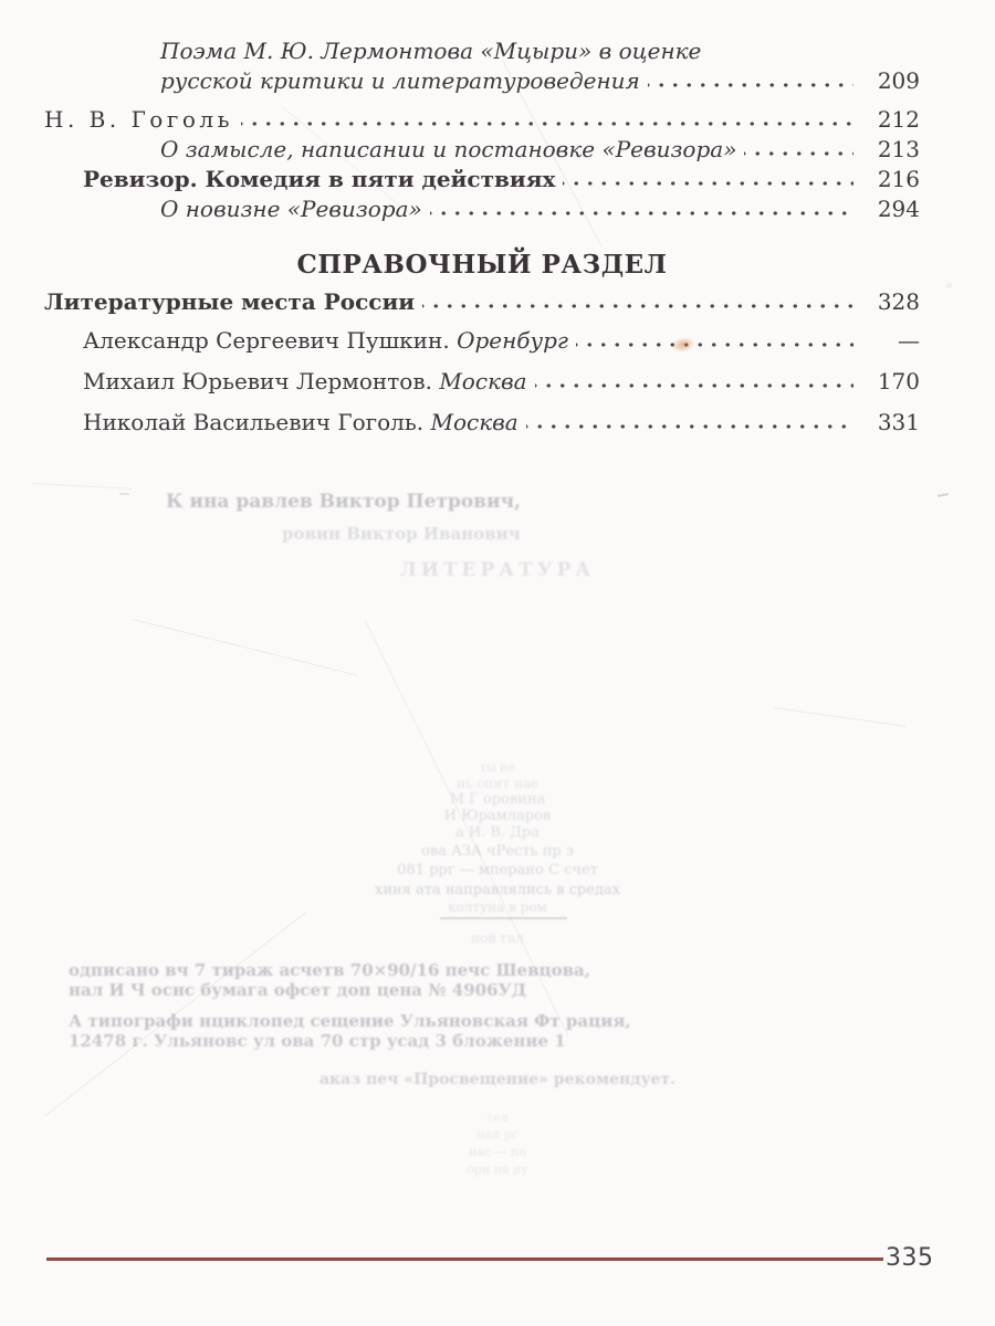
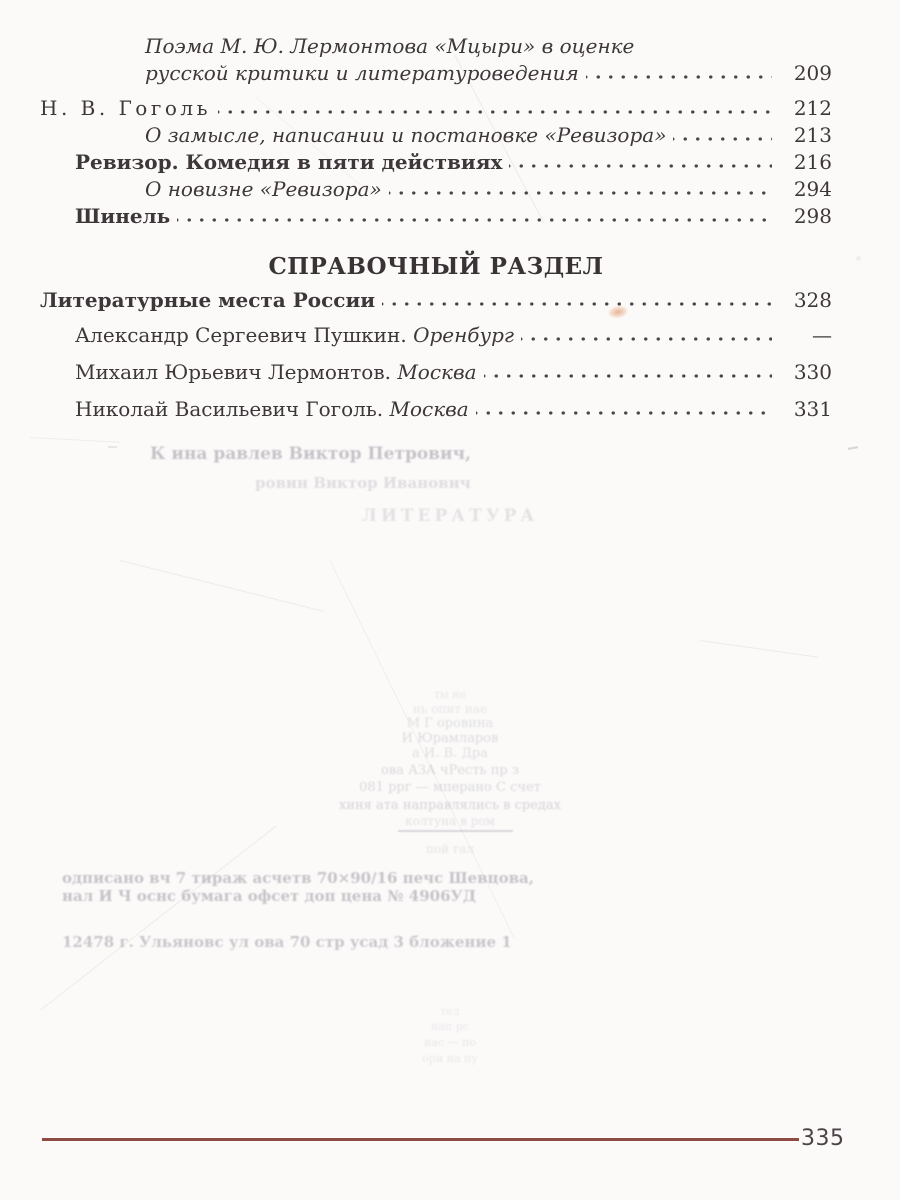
  Поэма М. Ю. Лермонтова «Мцыри» в оценке
  русской критики и литературоведения
  209
  Н. В. Гоголь
  212
  О замысле, написании и постановке «Ревизора»
  213
  Ревизор. Комедия в пяти действиях
  216
  О новизне «Ревизора»
  294
+ Шинель
+ 298
  СПРАВОЧНЫЙ РАЗДЕЛ
  Литературные места России
  328
  Александр Сергеевич Пушкин. Оренбург
  —
  Михаил Юрьевич Лермонтов. Москва
- 170
+ 330
  Николай Васильевич Гоголь. Москва
  331
  К ина равлев Виктор Петрович,
  ровин Виктор Иванович
  ЛИТЕРАТУРА
  ова АЗА чРесть пр з
  081 ррг — мперано С счет
  хиня ата направлялись в средах
  одписано вч 7 тираж асчетв 70×90/16 печс Шевцова,
  нал И Ч оснс бумага офсет доп цена № 4906УД
- А типографи нциклопед сещение Ульяновская Фт рация,
  12478 г. Ульяновс ул ова 70 стр усад 3 бложение 1
- аказ печ «Просвещение» рекомендует.
  335
